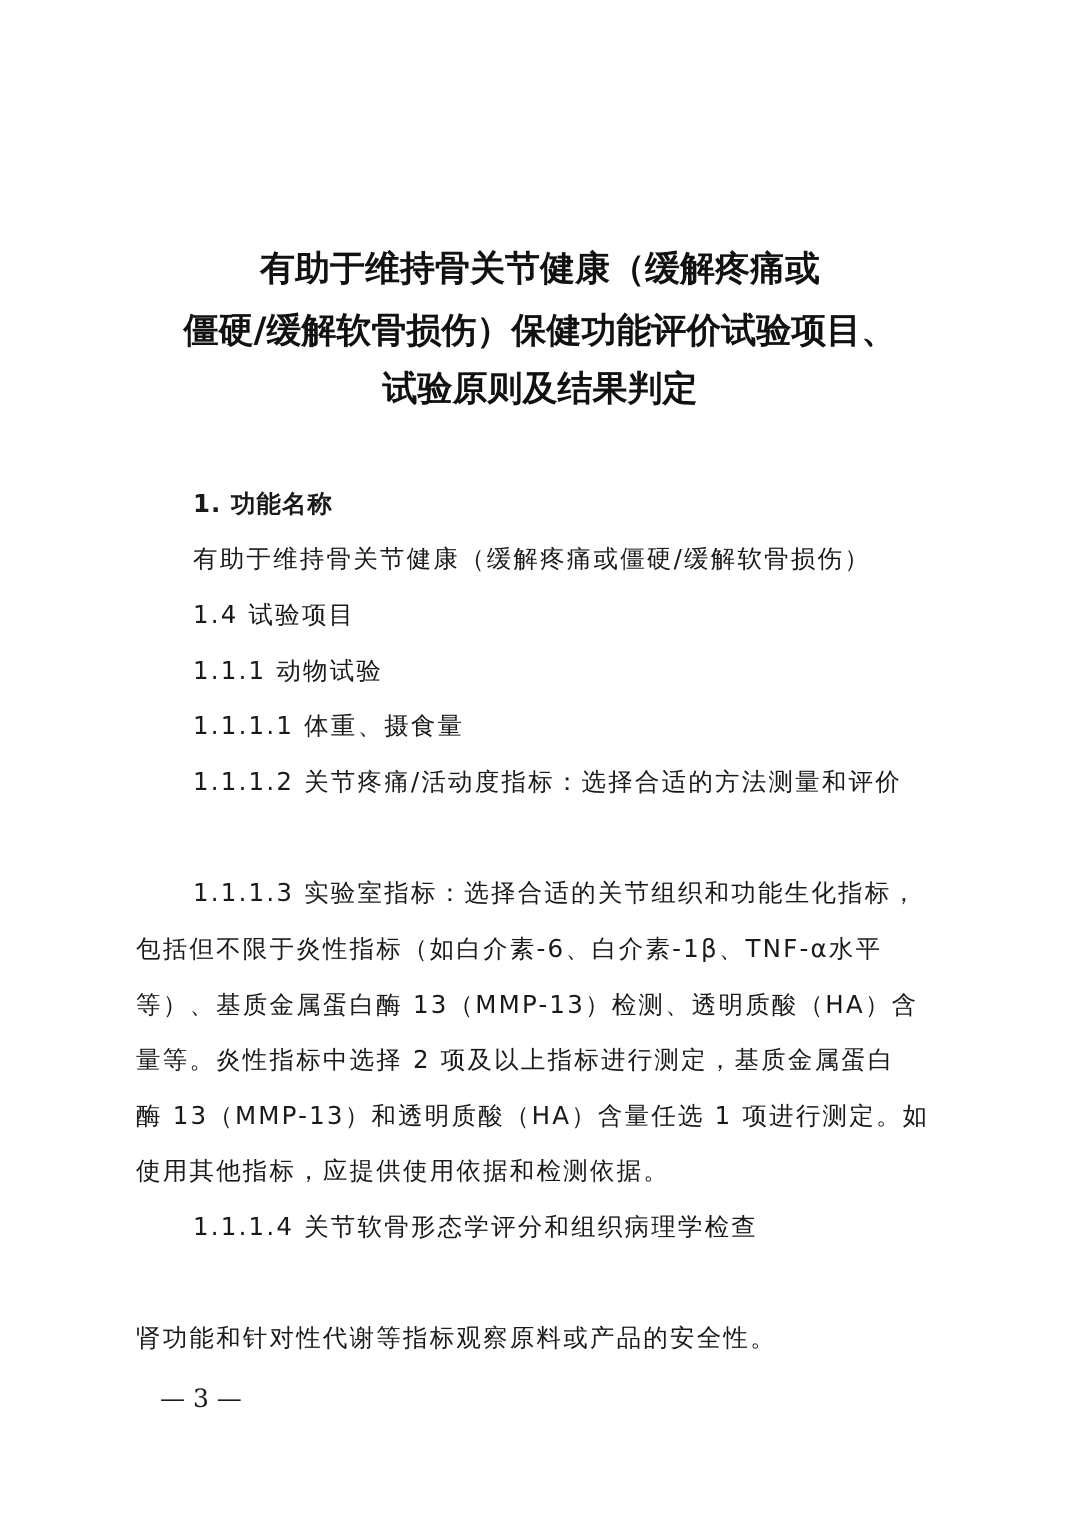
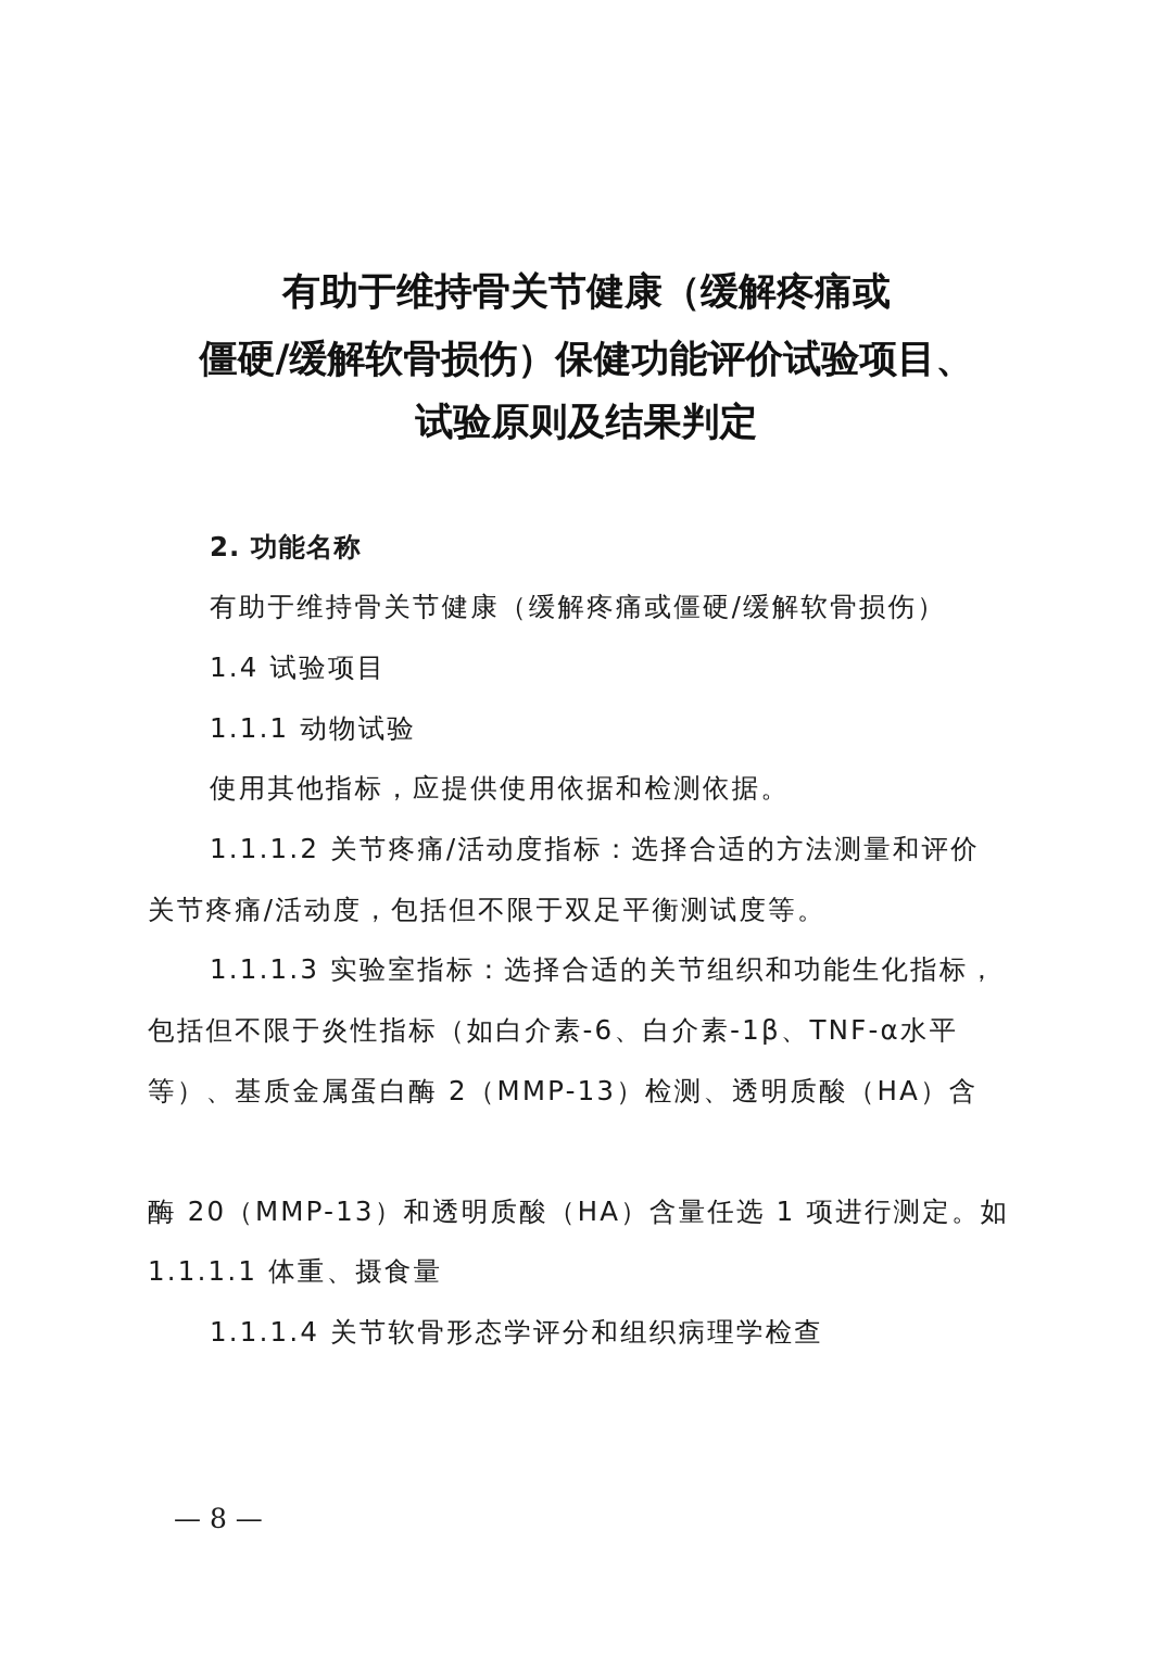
  有助于维持骨关节健康（缓解疼痛或
  僵硬/缓解软骨损伤）保健功能评价试验项目、
  试验原则及结果判定
- 1. 功能名称
+ 2. 功能名称
  有助于维持骨关节健康（缓解疼痛或僵硬/缓解软骨损伤）
  1.4 试验项目
  1.1.1 动物试验
- 1.1.1.1 体重、摄食量
+ 使用其他指标，应提供使用依据和检测依据。
  1.1.1.2 关节疼痛/活动度指标：选择合适的方法测量和评价
+ 关节疼痛/活动度，包括但不限于双足平衡测试度等。
  1.1.1.3 实验室指标：选择合适的关节组织和功能生化指标，
  包括但不限于炎性指标（如白介素-6、白介素-1β、TNF-α水平
- 等）、基质金属蛋白酶 13（MMP-13）检测、透明质酸（HA）含
+ 等）、基质金属蛋白酶 2（MMP-13）检测、透明质酸（HA）含
- 量等。炎性指标中选择 2 项及以上指标进行测定，基质金属蛋白
- 酶 13（MMP-13）和透明质酸（HA）含量任选 1 项进行测定。如
+ 酶 20（MMP-13）和透明质酸（HA）含量任选 1 项进行测定。如
- 使用其他指标，应提供使用依据和检测依据。
+ 1.1.1.1 体重、摄食量
  1.1.1.4 关节软骨形态学评分和组织病理学检查
- 肾功能和针对性代谢等指标观察原料或产品的安全性。
- — 3 —
+ — 8 —
